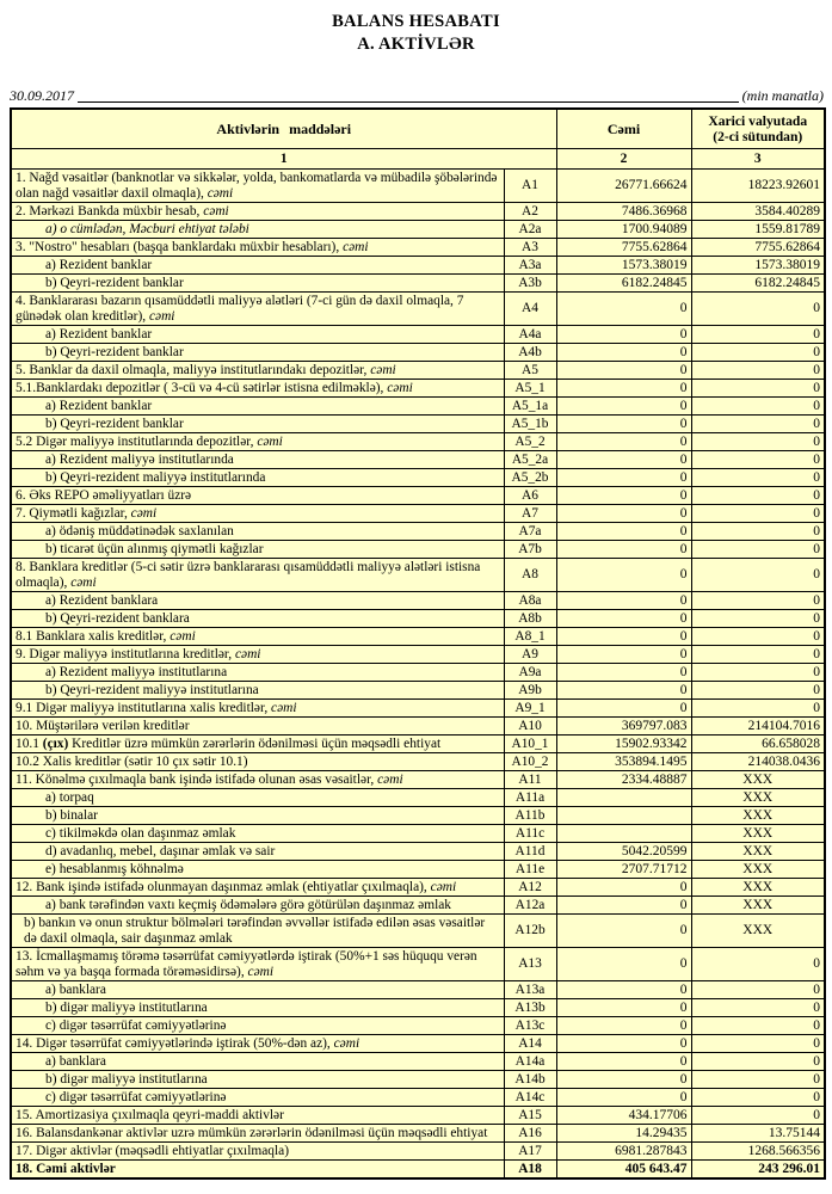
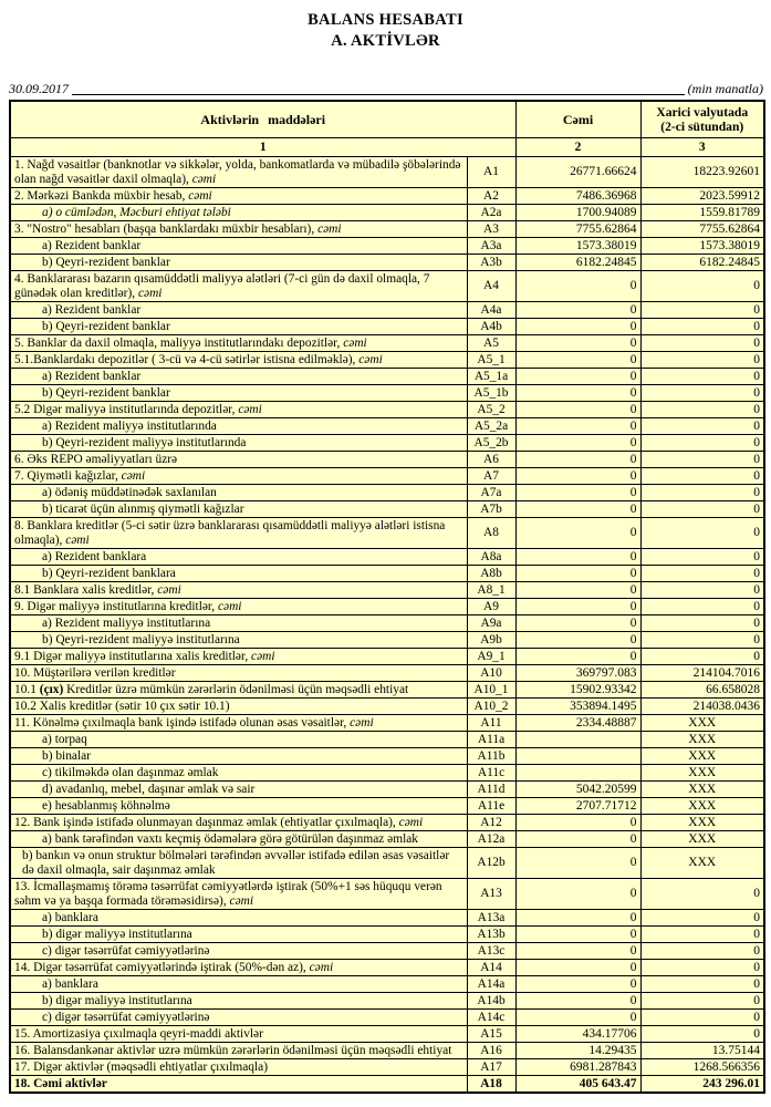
  BALANS HESABATI
  A. AKTİVLƏR
  30.09.2017
  (min manatla)
  Aktivlərin maddələri	Cəmi	Xarici valyutada (2-ci sütundan)
  1	2	3
  1. Nağd vəsaitlər (banknotlar və sikkələr, yolda, bankomatlarda və mübadilə şöbələrində olan nağd vəsaitlər daxil olmaqla), cəmi	A1	26771.66624	18223.92601
- 2. Mərkəzi Bankda müxbir hesab, cəmi	A2	7486.36968	3584.40289
+ 2. Mərkəzi Bankda müxbir hesab, cəmi	A2	7486.36968	2023.59912
  a) o cümlədən, Məcburi ehtiyat tələbi	A2a	1700.94089	1559.81789
  3. "Nostro" hesabları (başqa banklardakı müxbir hesabları), cəmi	A3	7755.62864	7755.62864
  a) Rezident banklar	A3a	1573.38019	1573.38019
  b) Qeyri-rezident banklar	A3b	6182.24845	6182.24845
  4. Banklararası bazarın qısamüddətli maliyyə alətləri (7-ci gün də daxil olmaqla, 7 günədək olan kreditlər), cəmi	A4	0	0
  a) Rezident banklar	A4a	0	0
  b) Qeyri-rezident banklar	A4b	0	0
  5. Banklar da daxil olmaqla, maliyyə institutlarındakı depozitlər, cəmi	A5	0	0
  5.1.Banklardakı depozitlər ( 3-cü və 4-cü sətirlər istisna edilməklə), cəmi	A5_1	0	0
  a) Rezident banklar	A5_1a	0	0
  b) Qeyri-rezident banklar	A5_1b	0	0
  5.2 Digər maliyyə institutlarında depozitlər, cəmi	A5_2	0	0
  a) Rezident maliyyə institutlarında	A5_2a	0	0
  b) Qeyri-rezident maliyyə institutlarında	A5_2b	0	0
  6. Əks REPO əməliyyatları üzrə	A6	0	0
  7. Qiymətli kağızlar, cəmi	A7	0	0
  a) ödəniş müddətinədək saxlanılan	A7a	0	0
  b) ticarət üçün alınmış qiymətli kağızlar	A7b	0	0
  8. Banklara kreditlər (5-ci sətir üzrə banklararası qısamüddətli maliyyə alətləri istisna olmaqla), cəmi	A8	0	0
  a) Rezident banklara	A8a	0	0
  b) Qeyri-rezident banklara	A8b	0	0
  8.1 Banklara xalis kreditlər, cəmi	A8_1	0	0
  9. Digər maliyyə institutlarına kreditlər, cəmi	A9	0	0
  a) Rezident maliyyə institutlarına	A9a	0	0
  b) Qeyri-rezident maliyyə institutlarına	A9b	0	0
  9.1 Digər maliyyə institutlarına xalis kreditlər, cəmi	A9_1	0	0
  10. Müştərilərə verilən kreditlər	A10	369797.083	214104.7016
  10.1 (çıx) Kreditlər üzrə mümkün zərərlərin ödənilməsi üçün məqsədli ehtiyat	A10_1	15902.93342	66.658028
  10.2 Xalis kreditlər (sətir 10 çıx sətir 10.1)	A10_2	353894.1495	214038.0436
  11. Könəlmə çıxılmaqla bank işində istifadə olunan əsas vəsaitlər, cəmi	A11	2334.48887	XXX
  a) torpaq	A11a		XXX
  b) binalar	A11b		XXX
  c) tikilməkdə olan daşınmaz əmlak	A11c		XXX
  d) avadanlıq, mebel, daşınar əmlak və sair	A11d	5042.20599	XXX
  e) hesablanmış köhnəlmə	A11e	2707.71712	XXX
  12. Bank işində istifadə olunmayan daşınmaz əmlak (ehtiyatlar çıxılmaqla), cəmi	A12	0	XXX
  a) bank tərəfindən vaxtı keçmiş ödəmələrə görə götürülən daşınmaz əmlak	A12a	0	XXX
  b) bankın və onun struktur bölmələri tərəfindən əvvəllər istifadə edilən əsas vəsaitlər də daxil olmaqla, sair daşınmaz əmlak	A12b	0	XXX
  13. İcmallaşmamış törəmə təsərrüfat cəmiyyətlərdə iştirak (50%+1 səs hüququ verən səhm və ya başqa formada törəməsidirsə), cəmi	A13	0	0
  a) banklara	A13a	0	0
  b) digər maliyyə institutlarına	A13b	0	0
  c) digər təsərrüfat cəmiyyətlərinə	A13c	0	0
  14. Digər təsərrüfat cəmiyyətlərində iştirak (50%-dən az), cəmi	A14	0	0
  a) banklara	A14a	0	0
  b) digər maliyyə institutlarına	A14b	0	0
  c) digər təsərrüfat cəmiyyətlərinə	A14c	0	0
  15. Amortizasiya çıxılmaqla qeyri-maddi aktivlər	A15	434.17706	0
  16. Balansdankənar aktivlər uzrə mümkün zərərlərin ödənilməsi üçün məqsədli ehtiyat	A16	14.29435	13.75144
  17. Digər aktivlər (məqsədli ehtiyatlar çıxılmaqla)	A17	6981.287843	1268.566356
  18. Cəmi aktivlər	A18	405 643.47	243 296.01
